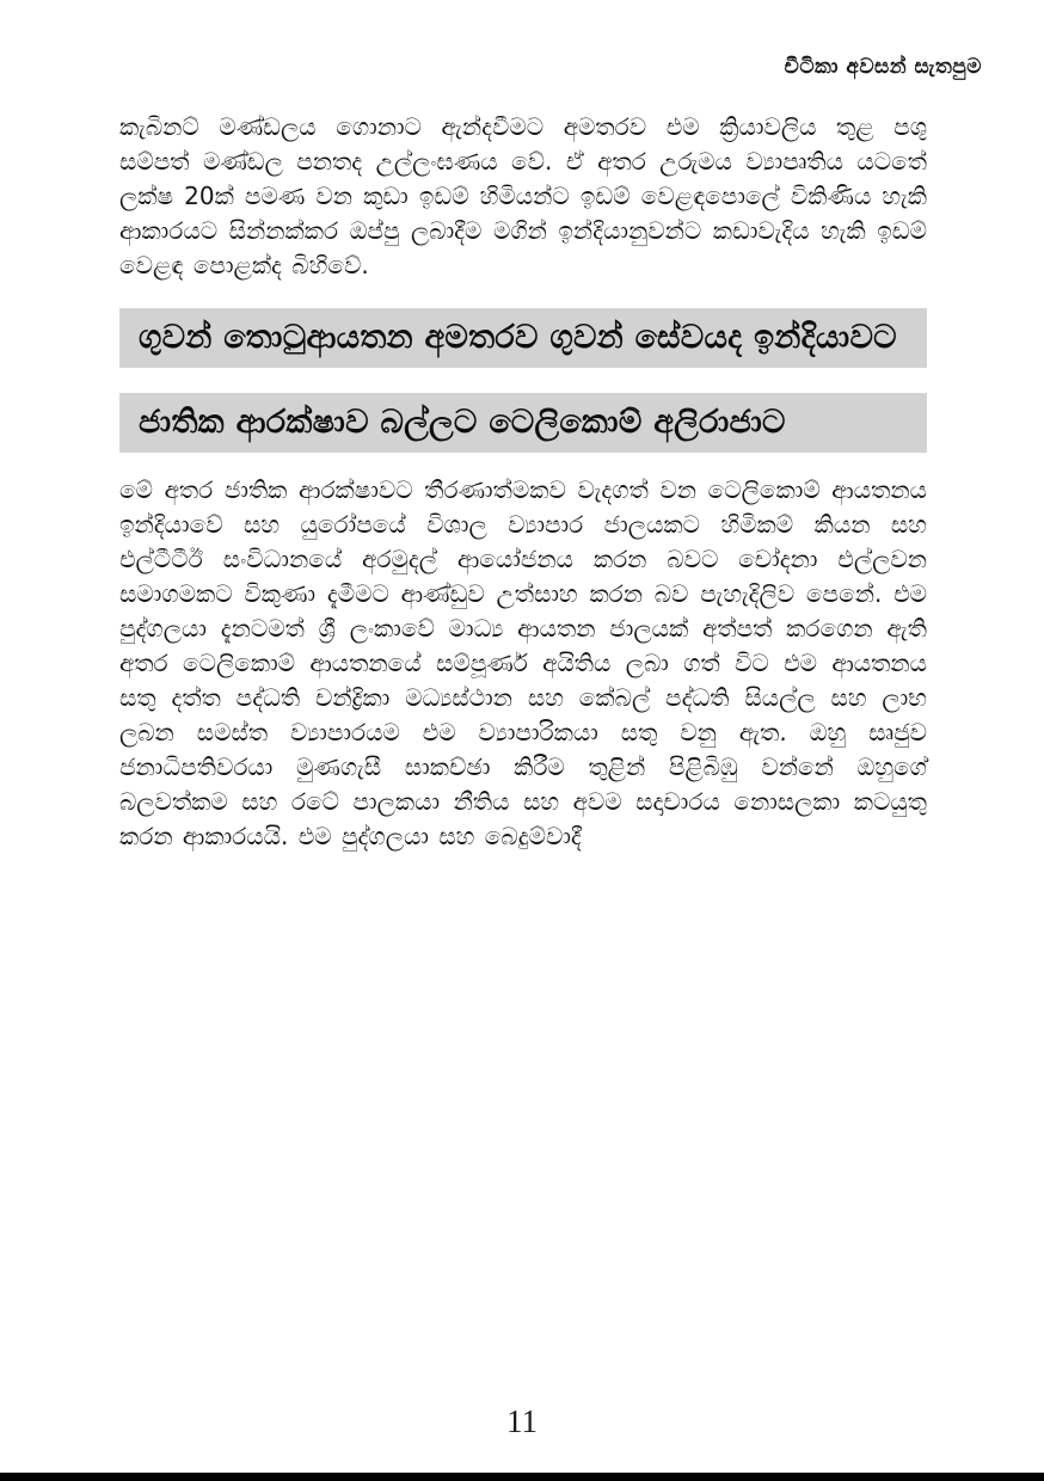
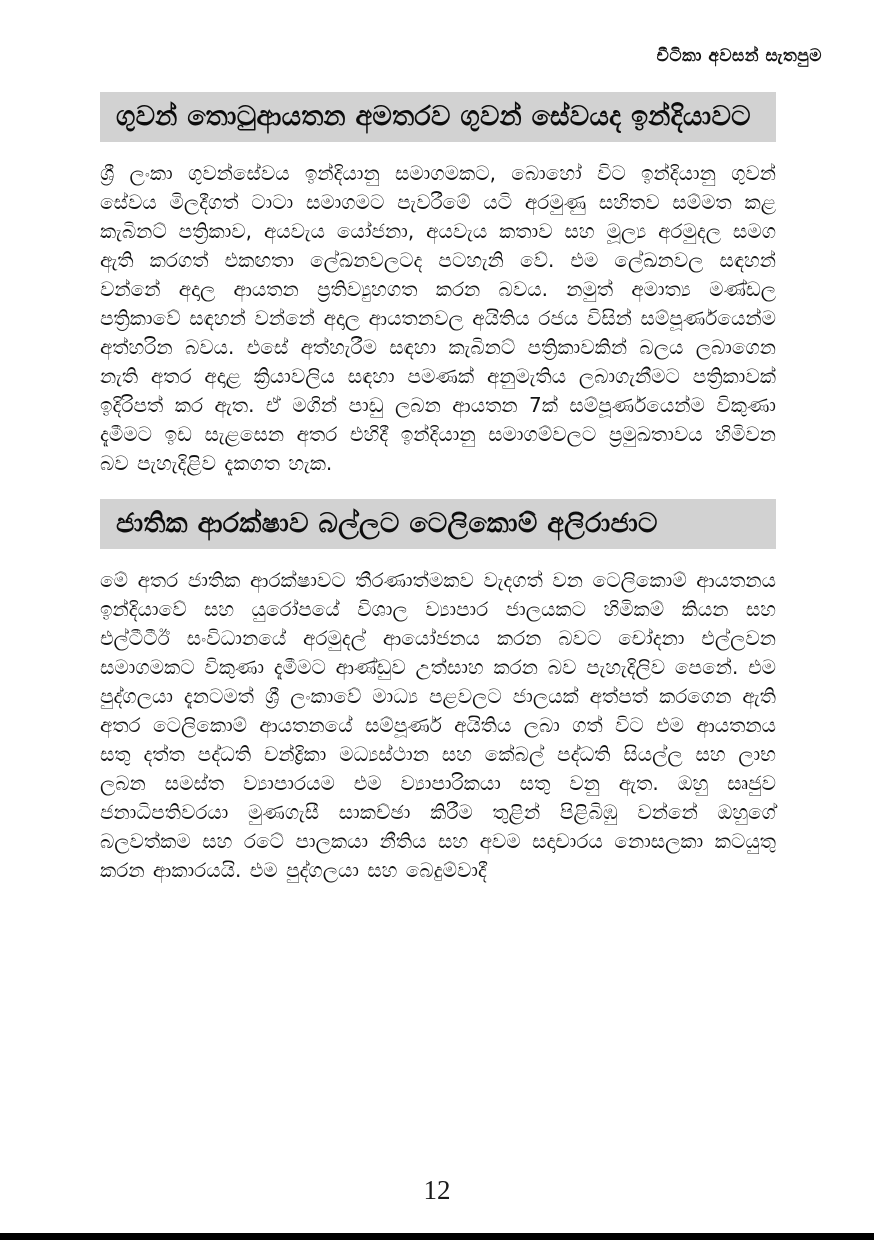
  චීටිකා අවසන් සැතපුම
- කැබිනට් මණ්ඩලය ගොනාට ඇන්දවීමට අමතරව එම ක්‍රියාවලිය තුළ පශු සම්පත් මණ්ඩල පනතද උල්ලංඝණය වේ. ඒ අතර උරුමය ව්‍යාපෘතිය යටතේ ලක්ෂ 20ක් පමණ වන කුඩා ඉඩම් හිමියන්ට ඉඩම් වෙළඳපොලේ විකිණිය හැකි ආකාරයට සින්නක්කර ඔප්පු ලබාදීම මගින් ඉන්දියානුවන්ට කඩාවැදිය හැකි ඉඩම් වෙළඳ පොළක්ද බිහිවේ.
  ගුවන් තොටුආයතන අමතරව ගුවන් සේවයද ඉන්දියාවට
+ ශ්‍රී ලංකා ගුවන්සේවය ඉන්දියානු සමාගමකට, බොහෝ විට ඉන්දියානු ගුවන් සේවය මිලදීගත් ටාටා සමාගමට පැවරීමේ යටි අරමුණු සහිතව සම්මත කළ කැබිනට් පත්‍රිකාව, අයවැය යෝජනා, අයවැය කතාව සහ මූල්‍ය අරමුදල සමග ඇති කරගත් එකඟතා ලේඛනවලටද පටහැනි වේ. එම ලේඛනවල සඳහන් වන්නේ අදාල ආයතන ප්‍රතිව්‍යුහගත කරන බවය. නමුත් අමාත්‍ය මණ්ඩල පත්‍රිකාවේ සඳහන් වන්නේ අදාල ආයතනවල අයිතිය රජය විසින් සම්පූර්ණයෙන්ම අත්හරින බවය. එසේ අත්හැරීම සඳහා කැබිනට් පත්‍රිකාවකින් බලය ලබාගෙන නැති අතර අදාළ ක්‍රියාවලිය සඳහා පමණක් අනුමැතිය ලබාගැනීමට පත්‍රිකාවක් ඉදිරිපත් කර ඇත. ඒ මගින් පාඩු ලබන ආයතන 7ක් සම්පූර්ණයෙන්ම විකුණා දැමීමට ඉඩ සැළසෙන අතර එහිදී ඉන්දියානු සමාගම්වලට ප්‍රමුඛතාවය හිමිවන බව පැහැදිළිව දැකගත හැක.
  ජාතික ආරක්ෂාව බල්ලට ටෙලිකොම් අලිරාජාට
- මේ අතර ජාතික ආරක්ෂාවට තීරණාත්මකව වැදගත් වන ටෙලිකොම් ආයතනය ඉන්දියාවේ සහ යුරෝපයේ විශාල ව්‍යාපාර ජාලයකට හිමිකම් කියන සහ එල්ටීටීඊ සංවිධානයේ අරමුදල් ආයෝජනය කරන බවට චෝදනා එල්ලවන සමාගමකට විකුණා දැමීමට ආණ්ඩුව උත්සාහ කරන බව පැහැදිලිව පෙනේ. එම පුද්ගලයා දැනටමත් ශ්‍රී ලංකාවේ මාධ්‍ය ආයතන ජාලයක් අත්පත් කරගෙන ඇති අතර ටෙලිකොම් ආයතනයේ සම්පූර්ණ අයිතිය ලබා ගත් විට එම ආයතනය සතු දත්ත පද්ධති චන්ද්‍රිකා මධ්‍යස්ථාන සහ කේබල් පද්ධති සියල්ල සහ ලාභ ලබන සමස්ත ව්‍යාපාරයම එම ව්‍යාපාරිකයා සතු වනු ඇත. ඔහු සෘජුව ජනාධිපතිවරයා මුණගැසී සාකච්ඡා කිරීම තුළින් පිළිබිඹු වන්නේ ඔහුගේ බලවත්කම සහ රටේ පාලකයා නීතිය සහ අවම සදාචාරය නොසලකා කටයුතු කරන ආකාරයයි. එම පුද්ගලයා සහ බෙදුම්වාදී
+ මේ අතර ජාතික ආරක්ෂාවට තීරණාත්මකව වැදගත් වන ටෙලිකොම් ආයතනය ඉන්දියාවේ සහ යුරෝපයේ විශාල ව්‍යාපාර ජාලයකට හිමිකම් කියන සහ එල්ටීටීඊ සංවිධානයේ අරමුදල් ආයෝජනය කරන බවට චෝදනා එල්ලවන සමාගමකට විකුණා දැමීමට ආණ්ඩුව උත්සාහ කරන බව පැහැදිලිව පෙනේ. එම පුද්ගලයා දැනටමත් ශ්‍රී ලංකාවේ මාධ්‍ය පළවලට ජාලයක් අත්පත් කරගෙන ඇති අතර ටෙලිකොම් ආයතනයේ සම්පූර්ණ අයිතිය ලබා ගත් විට එම ආයතනය සතු දත්ත පද්ධති චන්ද්‍රිකා මධ්‍යස්ථාන සහ කේබල් පද්ධති සියල්ල සහ ලාභ ලබන සමස්ත ව්‍යාපාරයම එම ව්‍යාපාරිකයා සතු වනු ඇත. ඔහු සෘජුව ජනාධිපතිවරයා මුණගැසී සාකච්ඡා කිරීම තුළින් පිළිබිඹු වන්නේ ඔහුගේ බලවත්කම සහ රටේ පාලකයා නීතිය සහ අවම සදාචාරය නොසලකා කටයුතු කරන ආකාරයයි. එම පුද්ගලයා සහ බෙදුම්වාදී
- 11
+ 12
